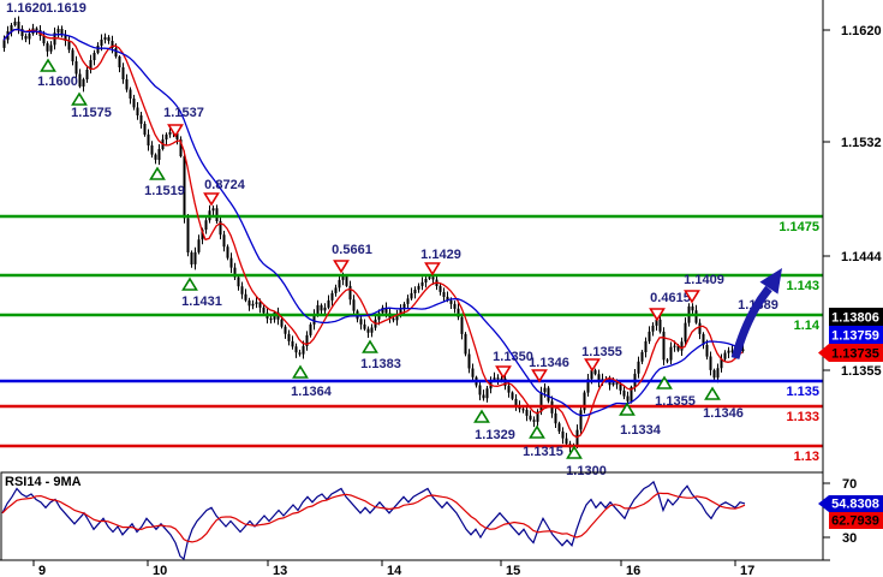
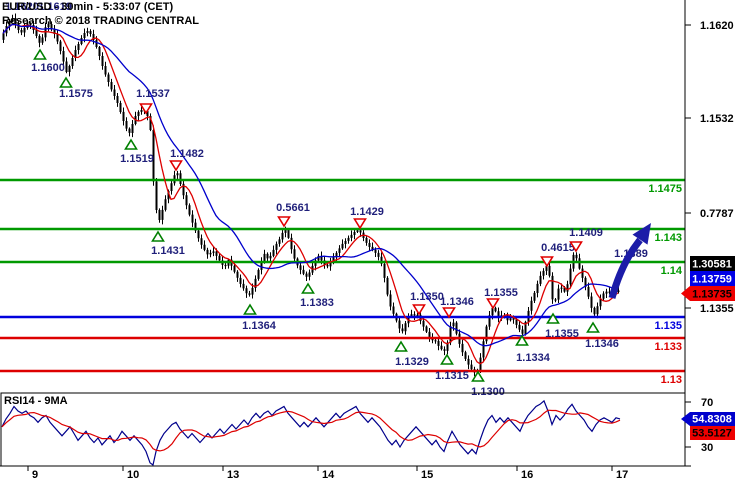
  1.1475
  1.143
  1.14
  1.135
  1.133
  1.13
  1.1620
  1.1619
  1.1600
  1.1575
  1.1537
  1.1519
- 0.8724
+ 1.1482
  1.1431
  0.5661
  1.1429
  1.1383
  1.1364
  1.1350
  1.1346
  1.1355
  1.1329
  1.1315
  1.1300
  1.1334
  1.1355
  1.1346
  0.4615
  1.1409
  1.1620
  1.1532
- 1.1444
+ 0.7787
  1.1355
  9
  10
  13
  14
  15
  16
  17
  70
  30
- 1.13806
+ 1.30581
  1.13759
  1.13735
  54.8308
- 62.7939
+ 53.5127
+ EUR/USD - 30min - 5:33:07 (CET)
+ Research © 2018 TRADING CENTRAL
  RSI14 - 9MA
